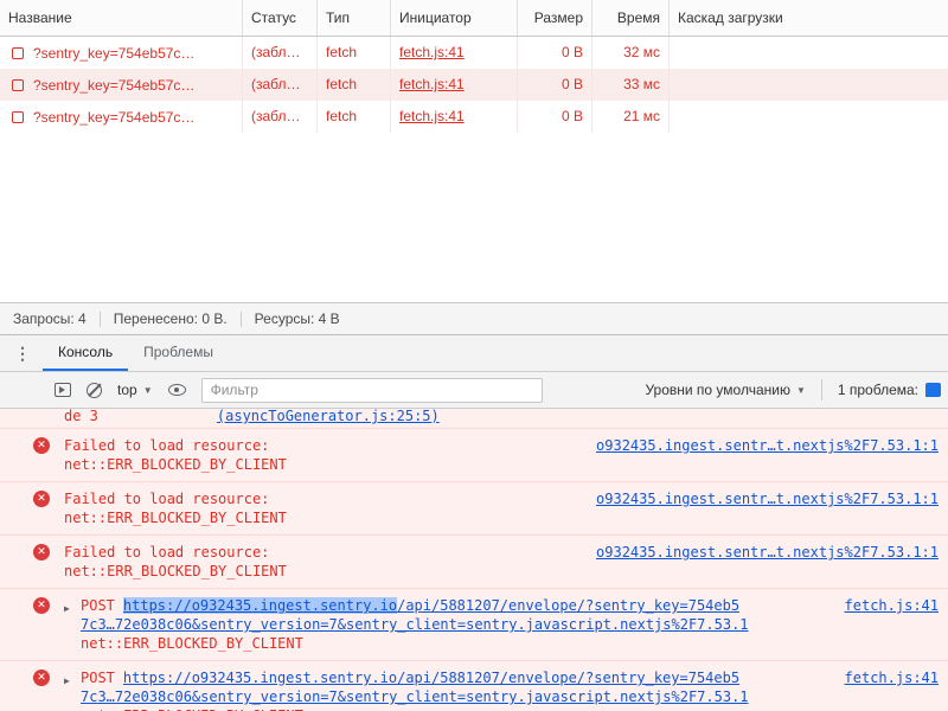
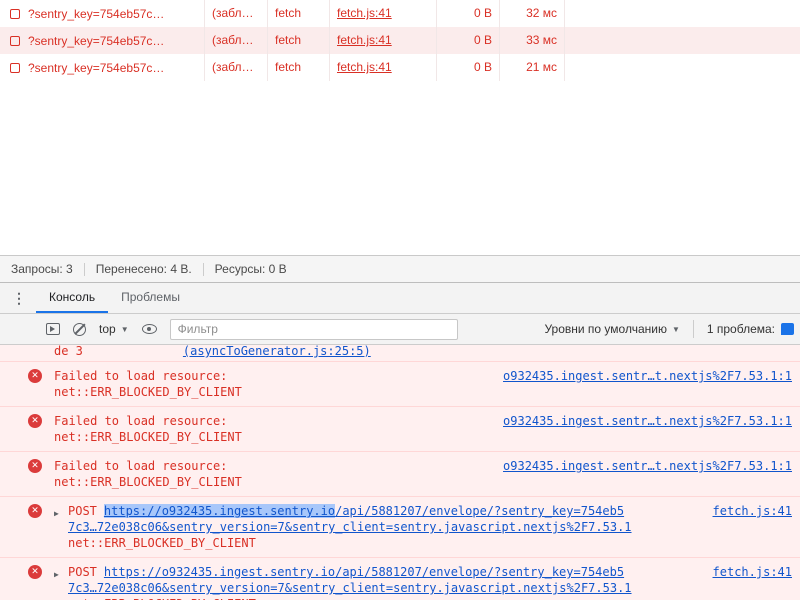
- Название
- Статус
- Тип
- Инициатор
- Размер
- Время
- Каскад загрузки
  ?sentry_key=754eb57c…
  (забл…
  fetch
  fetch.js:41
  0 B
  32 мс
  ?sentry_key=754eb57c…
  (забл…
  fetch
  fetch.js:41
  0 B
  33 мс
  ?sentry_key=754eb57c…
  (забл…
  fetch
  fetch.js:41
  0 B
  21 мс
- Запросы: 4
+ Запросы: 3
- Перенесено: 0 B.
+ Перенесено: 4 B.
- Ресурсы: 4 B
+ Ресурсы: 0 B
  ⋮
  Консоль
  Проблемы
  top
  ▼
  Фильтр
  Уровни по умолчанию
  ▼
  1 проблема:
  de 3
  (asyncToGenerator.js:25:5)
  ✕
  Failed to load resource:
  net::ERR_BLOCKED_BY_CLIENT
  o932435.ingest.sentr…t.nextjs%2F7.53.1:1
  ✕
  Failed to load resource:
  net::ERR_BLOCKED_BY_CLIENT
  o932435.ingest.sentr…t.nextjs%2F7.53.1:1
  ✕
  Failed to load resource:
  net::ERR_BLOCKED_BY_CLIENT
  o932435.ingest.sentr…t.nextjs%2F7.53.1:1
  ✕
  ▶
  POST https://o932435.ingest.sentry.io/api/5881207/envelope/?sentry_key=754eb5
  7c3…72e038c06&sentry_version=7&sentry_client=sentry.javascript.nextjs%2F7.53.1
  net::ERR_BLOCKED_BY_CLIENT
  fetch.js:41
  ✕
  ▶
  POST https://o932435.ingest.sentry.io/api/5881207/envelope/?sentry_key=754eb5
  7c3…72e038c06&sentry_version=7&sentry_client=sentry.javascript.nextjs%2F7.53.1
  fetch.js:41
